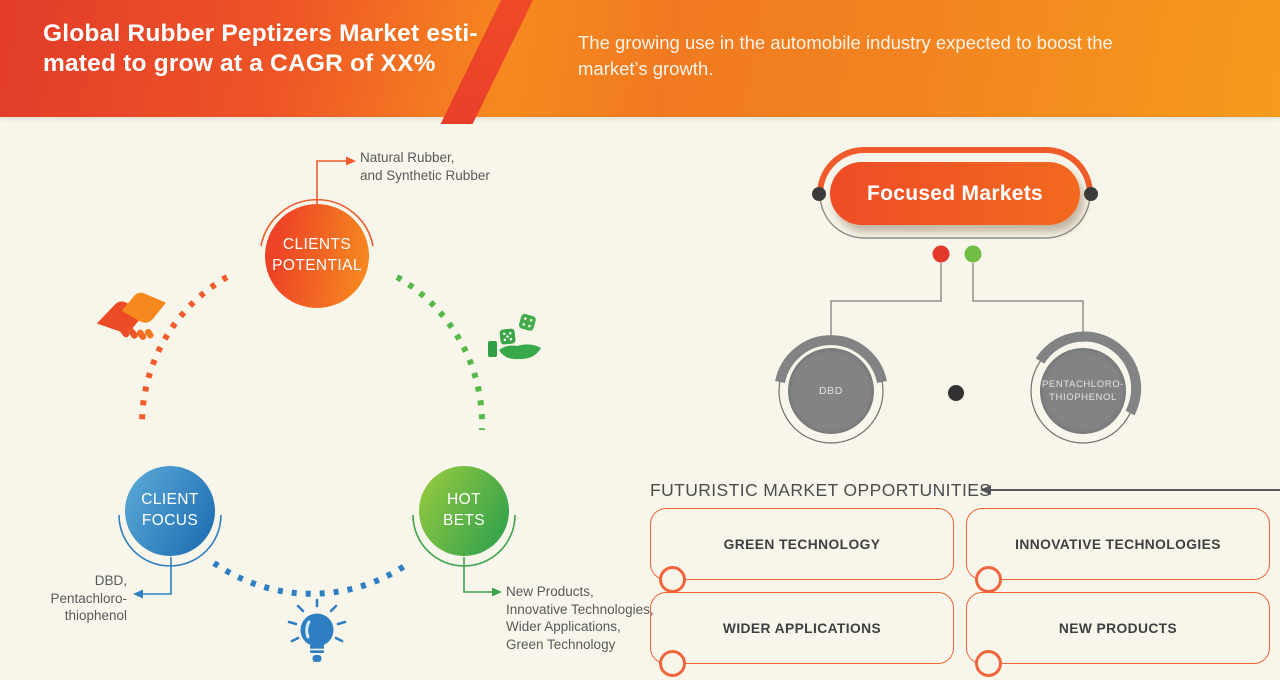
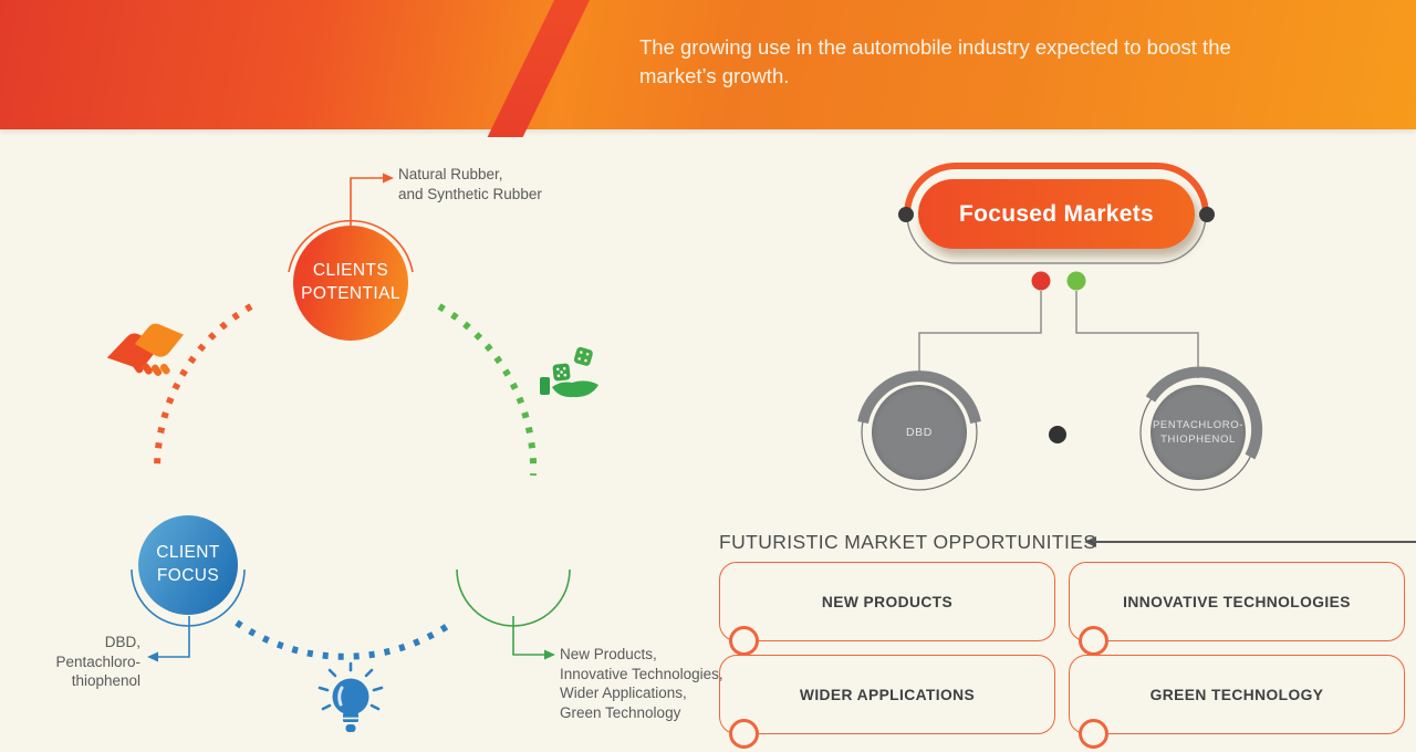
- Global Rubber Peptizers Market esti-
- mated to grow at a CAGR of XX%
  The growing use in the automobile industry expected to boost the
  market’s growth.
  CLIENTS
  POTENTIAL
  CLIENT
  FOCUS
- HOT
- BETS
  Natural Rubber,
  and Synthetic Rubber
  DBD,
  Pentachloro-
  thiophenol
  New Products,
  Innovative Technologies,
  Wider Applications,
  Green Technology
  Focused Markets
  DBD
  PENTACHLORO-
  THIOPHENOL
  FUTURISTIC MARKET OPPORTUNITIES
- GREEN TECHNOLOGY
+ NEW PRODUCTS
  INNOVATIVE TECHNOLOGIES
  WIDER APPLICATIONS
- NEW PRODUCTS
+ GREEN TECHNOLOGY
